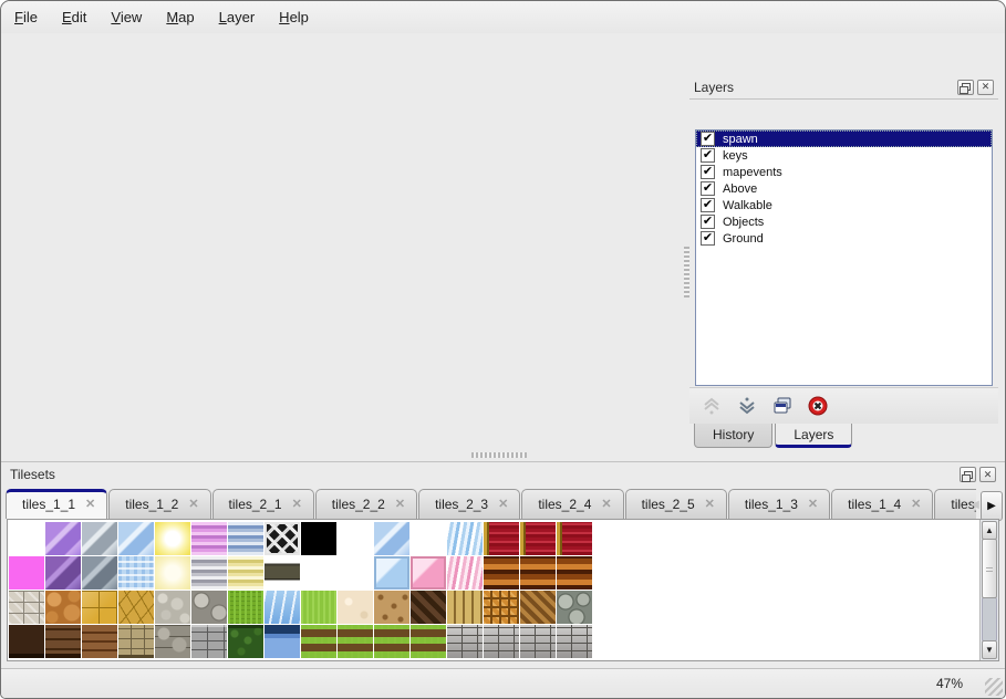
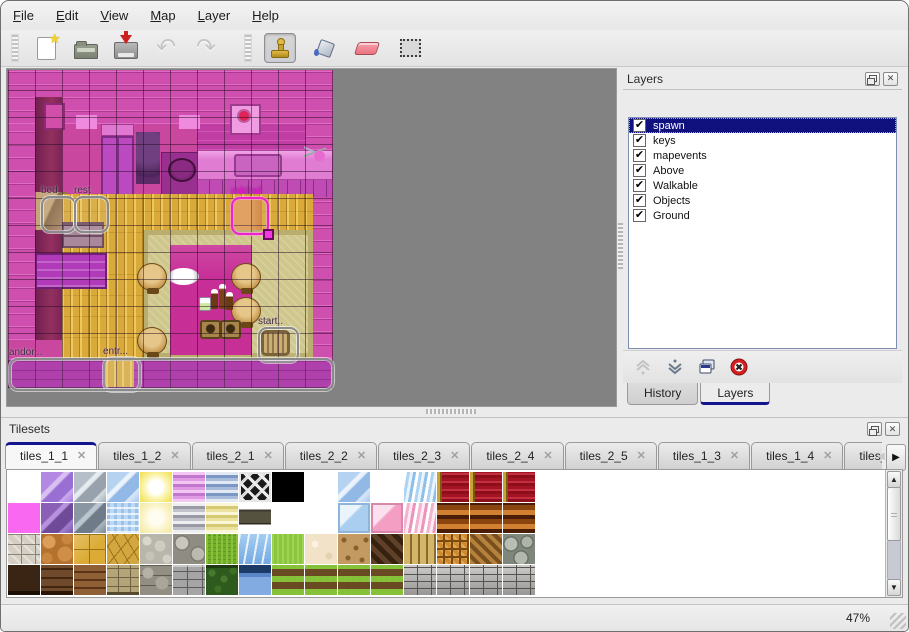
  File
  Edit
  View
  Map
  Layer
  Help
+ ↶
+ ↷
+ bed
+ rest
+ mikhail
+ start..
+ entr...
+ andor...
  Layers
  ✕
  ✔
  spawn
  ✔
  keys
  ✔
  mapevents
  ✔
  Above
  ✔
  Walkable
  ✔
  Objects
  ✔
  Ground
  History
  Layers
  Tilesets
  ✕
  tiles_1_1
  ✕
  tiles_1_2
  ✕
  tiles_2_1
  ✕
  tiles_2_2
  ✕
  tiles_2_3
  ✕
  tiles_2_4
  ✕
  tiles_2_5
  ✕
  tiles_1_3
  ✕
  tiles_1_4
  ✕
  ◀
  ▶
  ▲
  ▼
  47%
